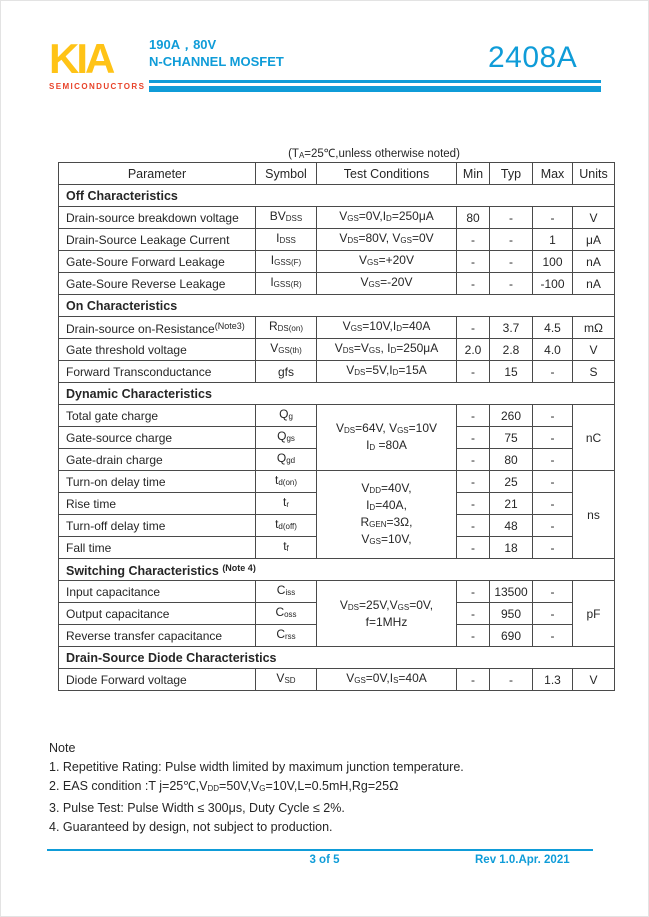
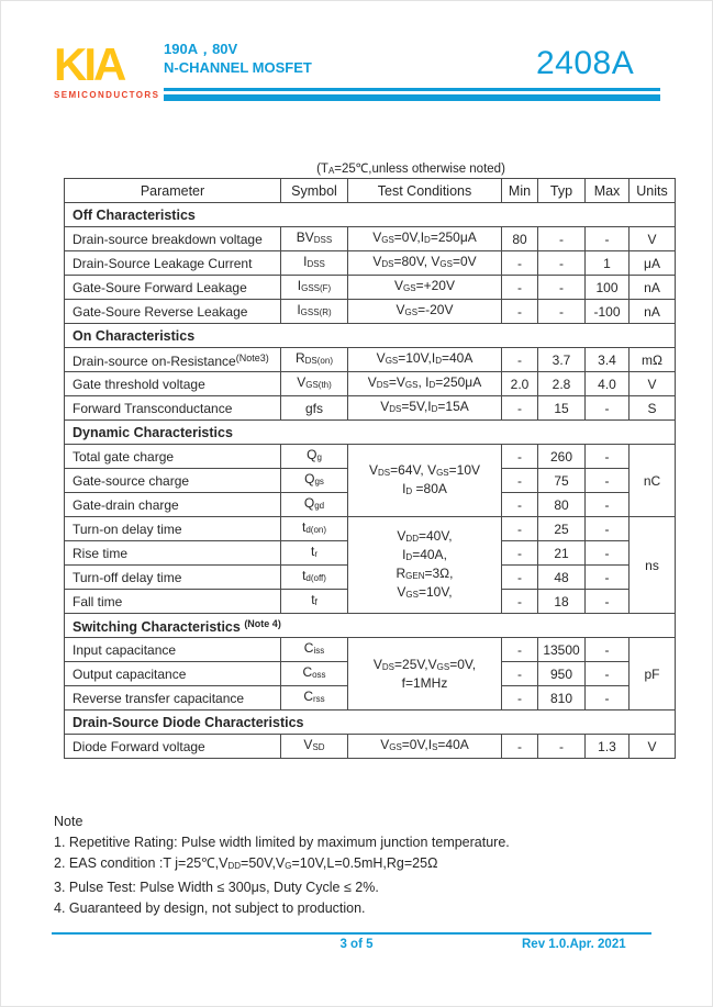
  KIA
  SEMICONDUCTORS
  190A，80V
  N-CHANNEL MOSFET
  2408A
  (TA=25℃,unless otherwise noted)
  Parameter	Symbol	Test Conditions	Min	Typ	Max	Units
  Off Characteristics
  Drain-source breakdown voltage	BVDSS	VGS=0V,ID=250μA	80	-	-	V
  Drain-Source Leakage Current	IDSS	VDS=80V, VGS=0V	-	-	1	μA
  Gate-Soure Forward Leakage	IGSS(F)	VGS=+20V	-	-	100	nA
  Gate-Soure Reverse Leakage	IGSS(R)	VGS=-20V	-	-	-100	nA
  On Characteristics
- Drain-source on-Resistance(Note3)	RDS(on)	VGS=10V,ID=40A	-	3.7	4.5	mΩ
+ Drain-source on-Resistance(Note3)	RDS(on)	VGS=10V,ID=40A	-	3.7	3.4	mΩ
  Gate threshold voltage	VGS(th)	VDS=VGS, ID=250μA	2.0	2.8	4.0	V
  Forward Transconductance	gfs	VDS=5V,ID=15A	-	15	-	S
  Dynamic Characteristics
  Total gate charge	Qg	VDS=64V, VGS=10VID =80A	-	260	-	nC
  Gate-source charge	Qgs	-	75	-
  Gate-drain charge	Qgd	-	80	-
  Turn-on delay time	td(on)	VDD=40V,ID=40A,RGEN=3Ω,VGS=10V,	-	25	-	ns
  Rise time	tr	-	21	-
  Turn-off delay time	td(off)	-	48	-
  Fall time	tf	-	18	-
  Switching Characteristics (Note 4)
  Input capacitance	Ciss	VDS=25V,VGS=0V,f=1MHz	-	13500	-	pF
  Output capacitance	Coss	-	950	-
- Reverse transfer capacitance	Crss	-	690	-
+ Reverse transfer capacitance	Crss	-	810	-
  Drain-Source Diode Characteristics
  Diode Forward voltage	VSD	VGS=0V,IS=40A	-	-	1.3	V
  Note
  1. Repetitive Rating: Pulse width limited by maximum junction temperature.
  2. EAS condition :T j=25℃,VDD=50V,VG=10V,L=0.5mH,Rg=25Ω
  3. Pulse Test: Pulse Width ≤ 300μs, Duty Cycle ≤ 2%.
  4. Guaranteed by design, not subject to production.
  3 of 5
  Rev 1.0.Apr. 2021
